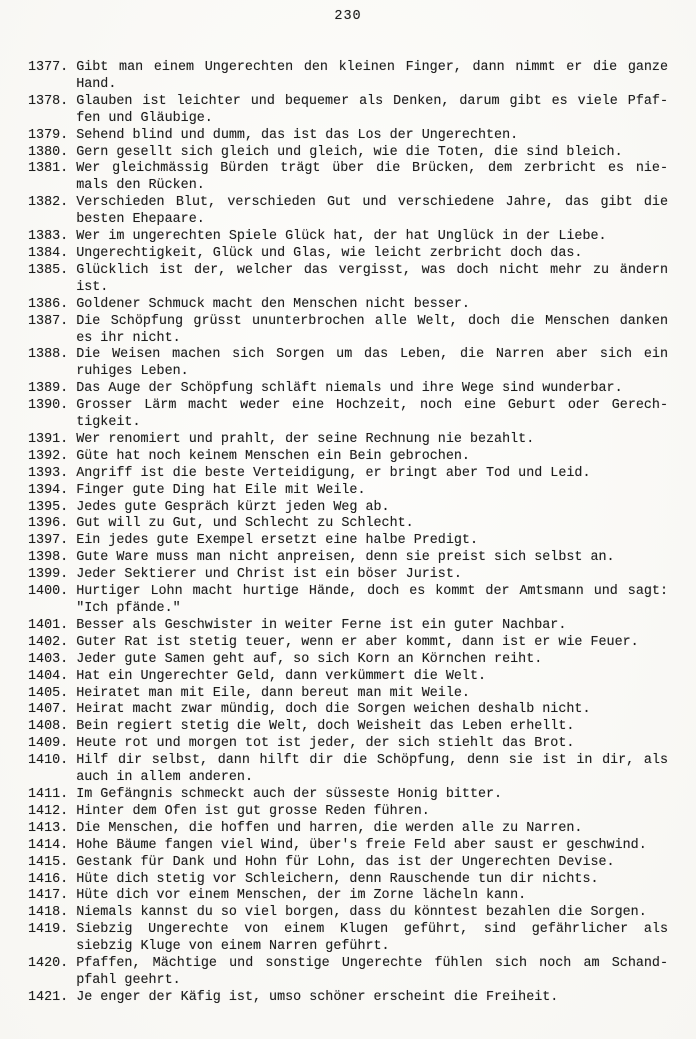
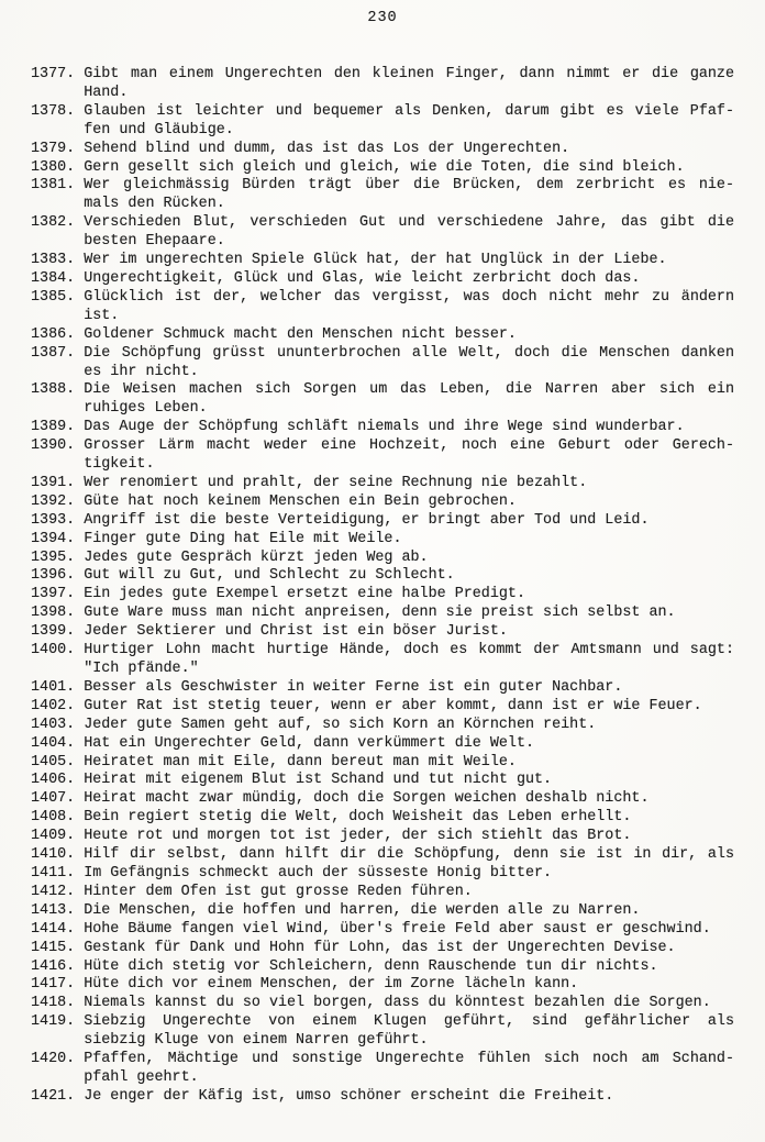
  230
  1377.
  Gibt man einem Ungerechten den kleinen Finger, dann nimmt er die ganze
  Hand.
  1378.
  Glauben ist leichter und bequemer als Denken, darum gibt es viele Pfaf-
  fen und Gläubige.
  1379.
  Sehend blind und dumm, das ist das Los der Ungerechten.
  1380.
  Gern gesellt sich gleich und gleich, wie die Toten, die sind bleich.
  1381.
  Wer gleichmässig Bürden trägt über die Brücken, dem zerbricht es nie-
  mals den Rücken.
  1382.
  Verschieden Blut, verschieden Gut und verschiedene Jahre, das gibt die
  besten Ehepaare.
  1383.
  Wer im ungerechten Spiele Glück hat, der hat Unglück in der Liebe.
  1384.
  Ungerechtigkeit, Glück und Glas, wie leicht zerbricht doch das.
  1385.
  Glücklich ist der, welcher das vergisst, was doch nicht mehr zu ändern
  ist.
  1386.
  Goldener Schmuck macht den Menschen nicht besser.
  1387.
  Die Schöpfung grüsst ununterbrochen alle Welt, doch die Menschen danken
  es ihr nicht.
  1388.
  Die Weisen machen sich Sorgen um das Leben, die Narren aber sich ein
  ruhiges Leben.
  1389.
  Das Auge der Schöpfung schläft niemals und ihre Wege sind wunderbar.
  1390.
  Grosser Lärm macht weder eine Hochzeit, noch eine Geburt oder Gerech-
  tigkeit.
  1391.
  Wer renomiert und prahlt, der seine Rechnung nie bezahlt.
  1392.
  Güte hat noch keinem Menschen ein Bein gebrochen.
  1393.
  Angriff ist die beste Verteidigung, er bringt aber Tod und Leid.
  1394.
  Finger gute Ding hat Eile mit Weile.
  1395.
  Jedes gute Gespräch kürzt jeden Weg ab.
  1396.
  Gut will zu Gut, und Schlecht zu Schlecht.
  1397.
  Ein jedes gute Exempel ersetzt eine halbe Predigt.
  1398.
  Gute Ware muss man nicht anpreisen, denn sie preist sich selbst an.
  1399.
  Jeder Sektierer und Christ ist ein böser Jurist.
  1400.
  Hurtiger Lohn macht hurtige Hände, doch es kommt der Amtsmann und sagt:
  "Ich pfände."
  1401.
  Besser als Geschwister in weiter Ferne ist ein guter Nachbar.
  1402.
  Guter Rat ist stetig teuer, wenn er aber kommt, dann ist er wie Feuer.
  1403.
  Jeder gute Samen geht auf, so sich Korn an Körnchen reiht.
  1404.
  Hat ein Ungerechter Geld, dann verkümmert die Welt.
  1405.
  Heiratet man mit Eile, dann bereut man mit Weile.
+ 1406.
+ Heirat mit eigenem Blut ist Schand und tut nicht gut.
  1407.
  Heirat macht zwar mündig, doch die Sorgen weichen deshalb nicht.
  1408.
  Bein regiert stetig die Welt, doch Weisheit das Leben erhellt.
  1409.
  Heute rot und morgen tot ist jeder, der sich stiehlt das Brot.
  1410.
  Hilf dir selbst, dann hilft dir die Schöpfung, denn sie ist in dir, als
- auch in allem anderen.
  1411.
  Im Gefängnis schmeckt auch der süsseste Honig bitter.
  1412.
  Hinter dem Ofen ist gut grosse Reden führen.
  1413.
  Die Menschen, die hoffen und harren, die werden alle zu Narren.
  1414.
  Hohe Bäume fangen viel Wind, über's freie Feld aber saust er geschwind.
  1415.
  Gestank für Dank und Hohn für Lohn, das ist der Ungerechten Devise.
  1416.
  Hüte dich stetig vor Schleichern, denn Rauschende tun dir nichts.
  1417.
  Hüte dich vor einem Menschen, der im Zorne lächeln kann.
  1418.
  Niemals kannst du so viel borgen, dass du könntest bezahlen die Sorgen.
  1419.
  Siebzig Ungerechte von einem Klugen geführt, sind gefährlicher als
  siebzig Kluge von einem Narren geführt.
  1420.
  Pfaffen, Mächtige und sonstige Ungerechte fühlen sich noch am Schand-
  pfahl geehrt.
  1421.
  Je enger der Käfig ist, umso schöner erscheint die Freiheit.
